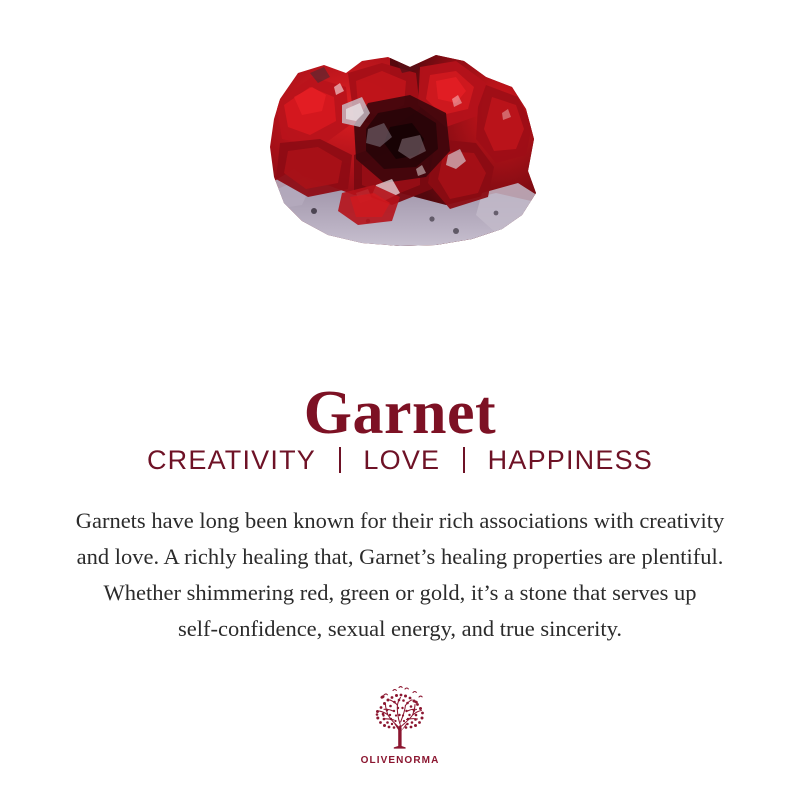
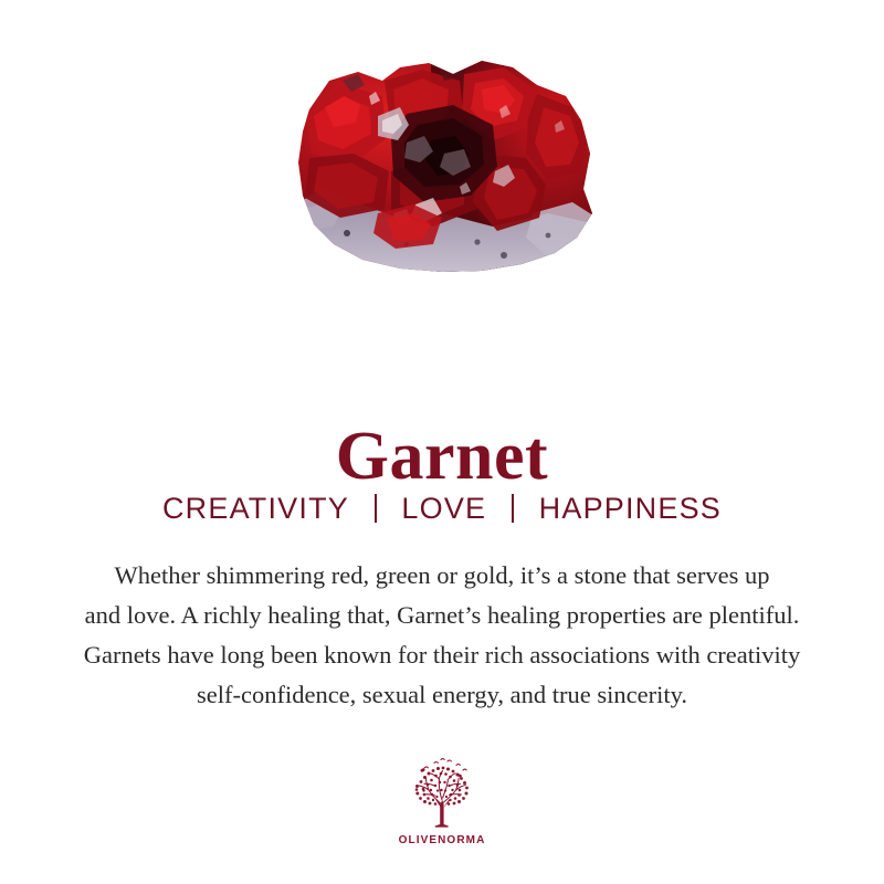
  Garnet
  CREATIVITY LOVE HAPPINESS
- Garnets have long been known for their rich associations with creativity
+ Whether shimmering red, green or gold, it’s a stone that serves up
  and love. A richly healing that, Garnet’s healing properties are plentiful.
- Whether shimmering red, green or gold, it’s a stone that serves up
+ Garnets have long been known for their rich associations with creativity
  self-confidence, sexual energy, and true sincerity.
  OLIVENORMA
